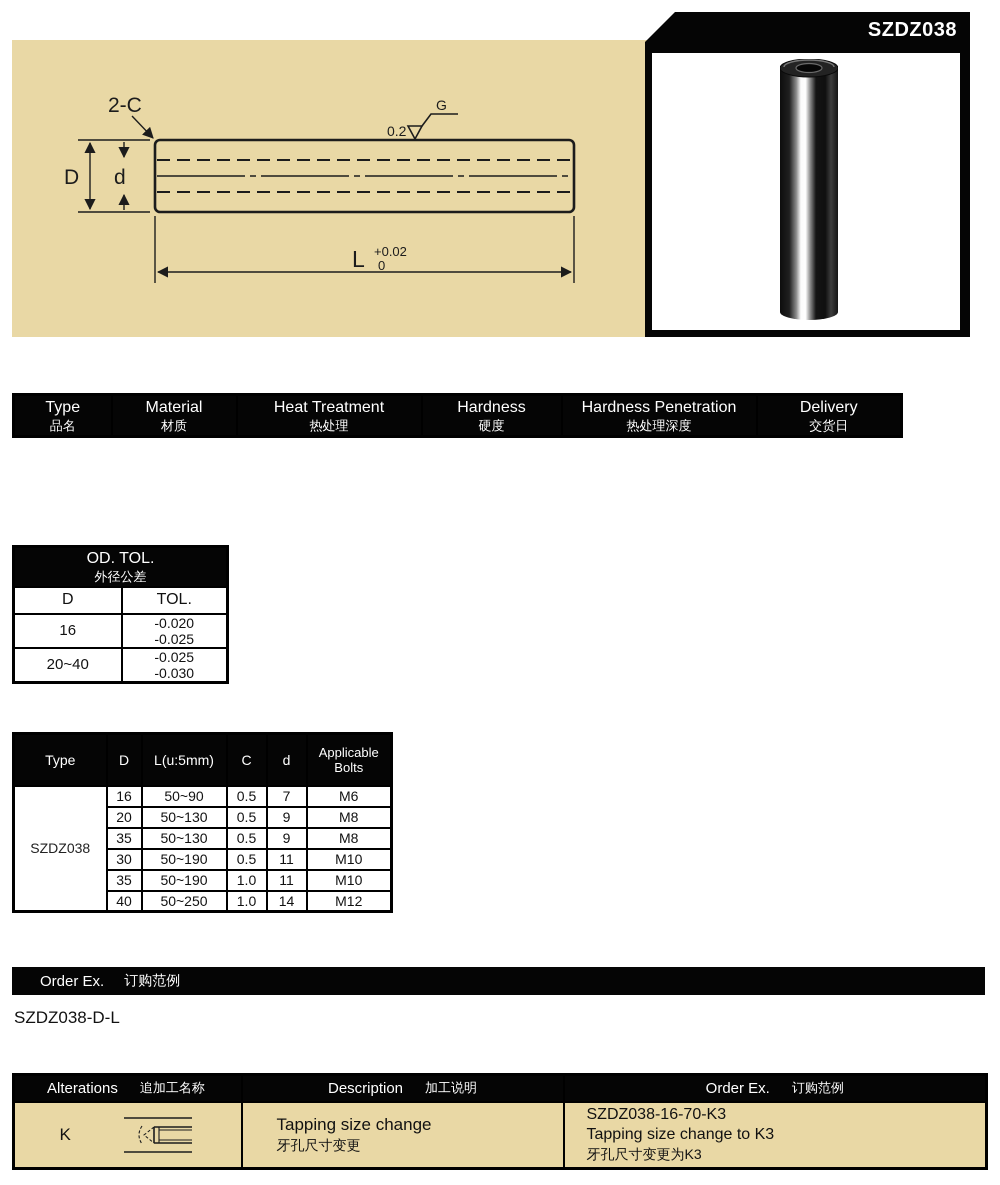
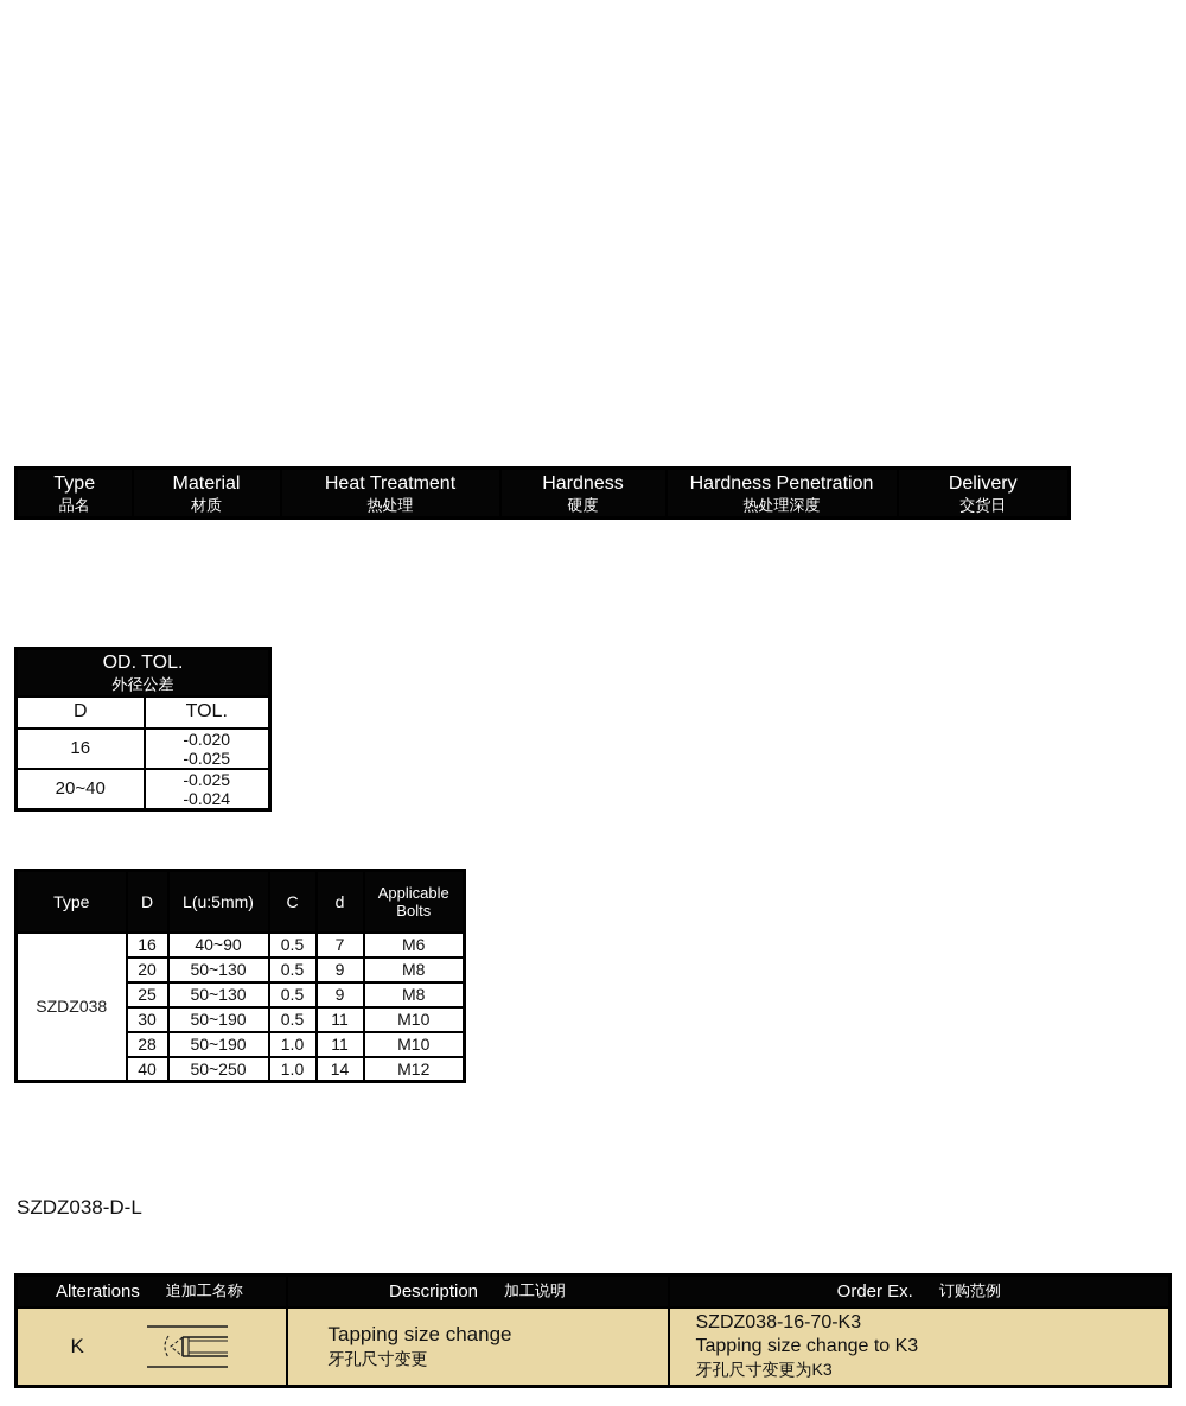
- 2-C
- D
- d
- 0.2
- G
- L
- +0.02
- 0
- SZDZ038
  Type品名	Material材质	Heat Treatment热处理	Hardness硬度	Hardness Penetration热处理深度	Delivery交货日
  OD. TOL.外径公差
  D	TOL.
  16	-0.020-0.025
- 20~40	-0.025-0.030
+ 20~40	-0.025-0.024
  Type	D	L(u:5mm)	C	d	ApplicableBolts
- SZDZ038	16	50~90	0.5	7	M6
+ SZDZ038	16	40~90	0.5	7	M6
  20	50~130	0.5	9	M8
- 35	50~130	0.5	9	M8
+ 25	50~130	0.5	9	M8
  30	50~190	0.5	11	M10
- 35	50~190	1.0	11	M10
+ 28	50~190	1.0	11	M10
  40	50~250	1.0	14	M12
- Order Ex.
- 订购范例
  SZDZ038-D-L
  Alterations 追加工名称	Description 加工说明	Order Ex. 订购范例
  K	Tapping size change 牙孔尺寸变更	SZDZ038-16-70-K3 Tapping size change to K3 牙孔尺寸变更为K3
